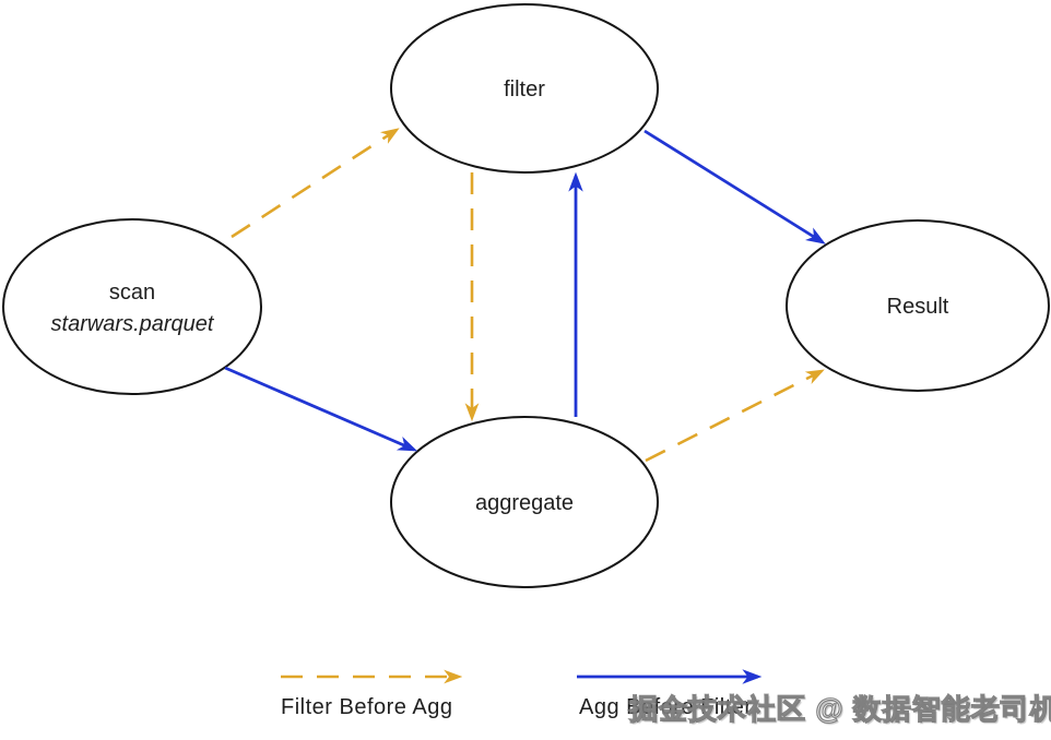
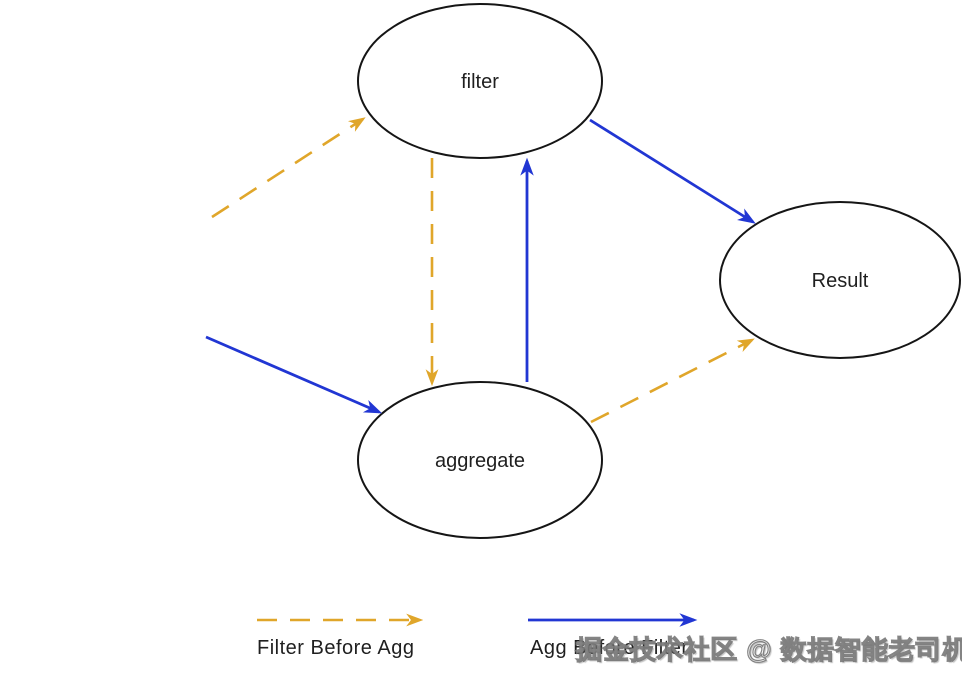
- scan
- starwars.parquet
  filter
  aggregate
  Result
  Filter Before Agg
  Agg Before Filter
  掘金技术社区 @ 数据智能老司机
